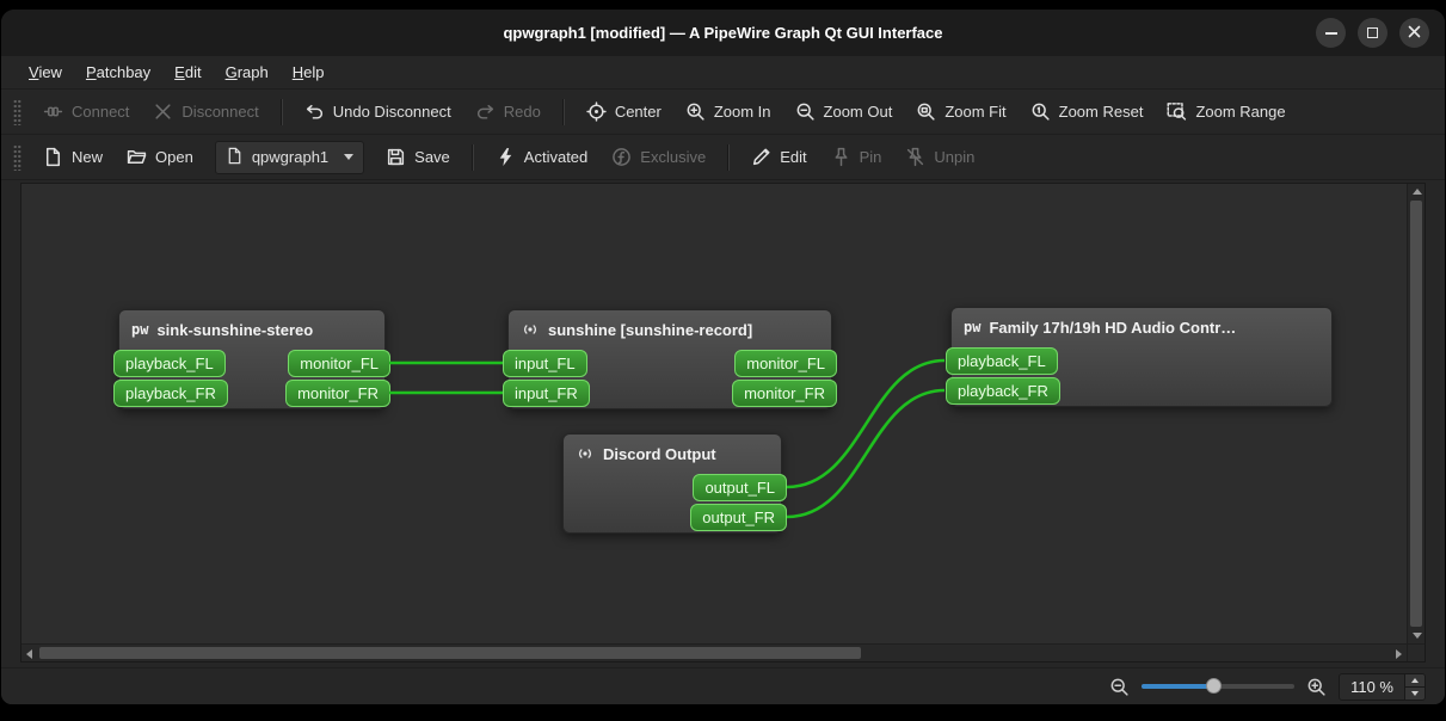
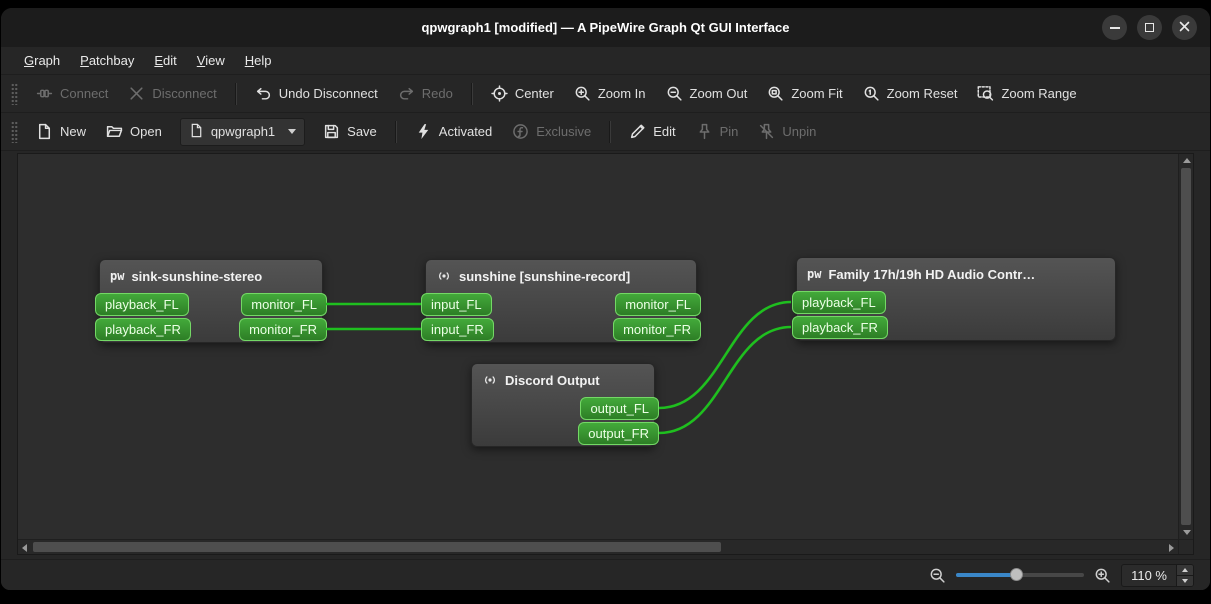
  qpwgraph1 [modified] — A PipeWire Graph Qt GUI Interface
- View
+ Graph
  Patchbay
  Edit
- Graph
+ View
  Help
  Connect
  Disconnect
  Undo Disconnect
  Redo
  Center
  Zoom In
  Zoom Out
  Zoom Fit
  Zoom Reset
  Zoom Range
  New
  Open
  qpwgraph1
  Save
  Activated
  Exclusive
  Edit
  Pin
  Unpin
  pw
  sink-sunshine-stereo
  playback_FL
  monitor_FL
  playback_FR
  monitor_FR
  sunshine [sunshine-record]
  input_FL
  monitor_FL
  input_FR
  monitor_FR
  pw
  Family 17h/19h HD Audio Contr…
  playback_FL
  playback_FR
  Discord Output
  output_FL
  output_FR
  110 %
